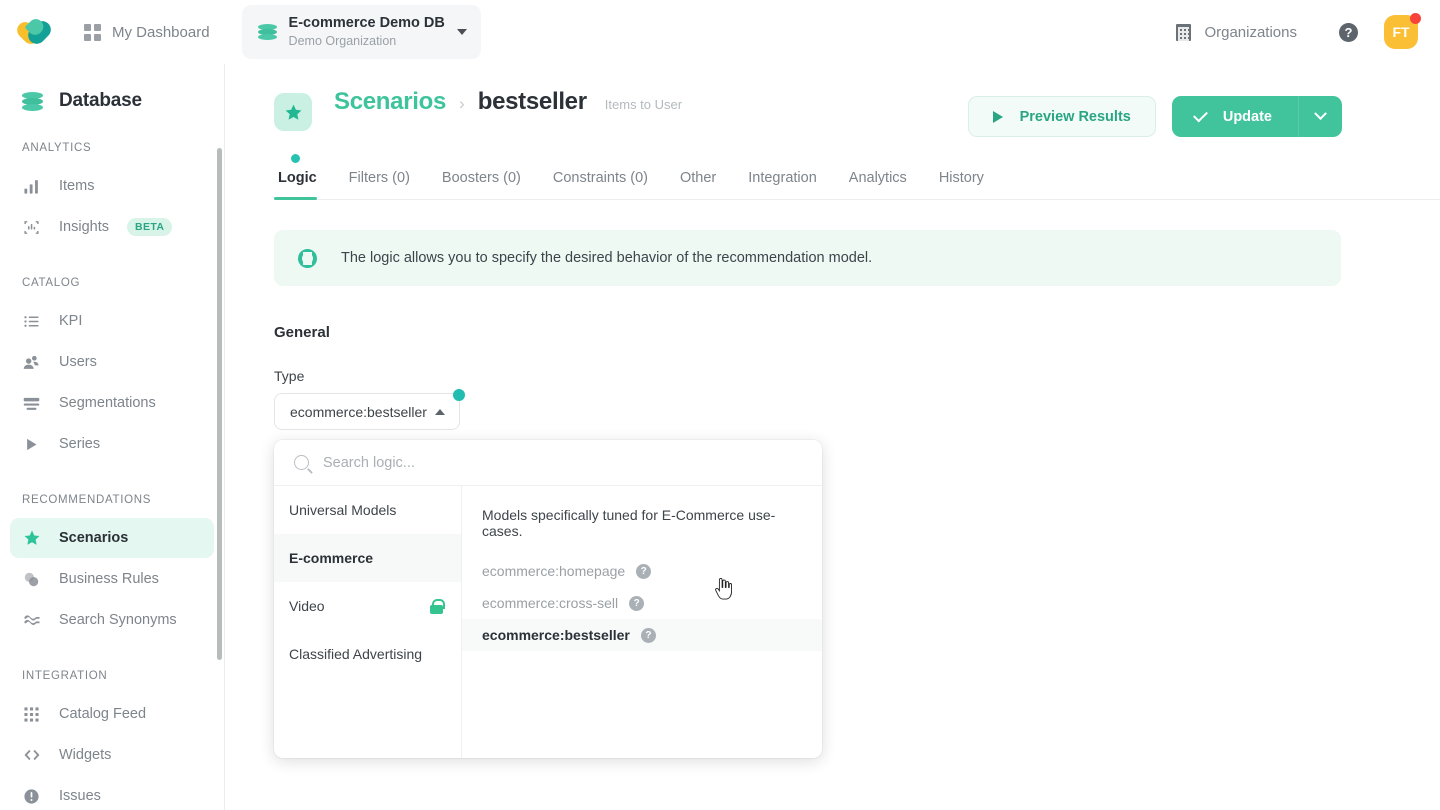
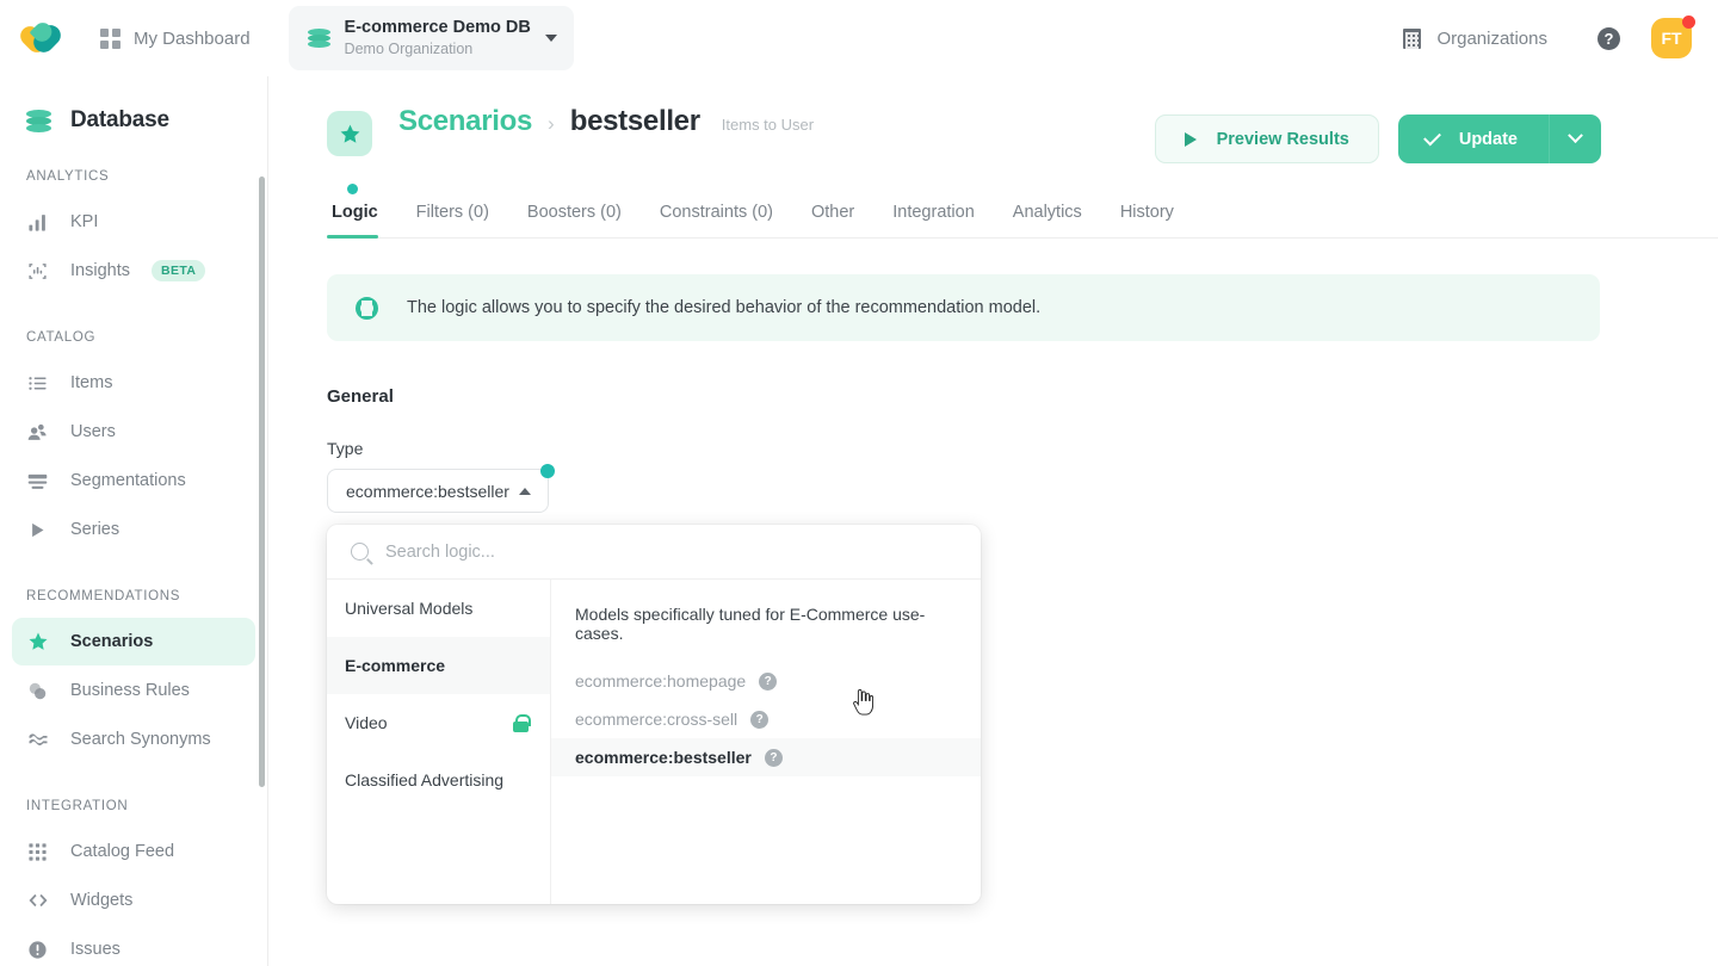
  My Dashboard
  E-commerce Demo DB
  Demo Organization
  Organizations
  ?
  FT
  Database
  ANALYTICS
- Items
+ KPI
  Insights
  BETA
  CATALOG
- KPI
+ Items
  Users
  Segmentations
  Series
  RECOMMENDATIONS
  Scenarios
  Business Rules
  Search Synonyms
  INTEGRATION
  Catalog Feed
  Widgets
  Issues
  Scenarios
  ›
  bestseller
  Items to User
  Preview Results
  Update
  Logic
  Filters (0)
  Boosters (0)
  Constraints (0)
  Other
  Integration
  Analytics
  History
  The logic allows you to specify the desired behavior of the recommendation model.
  General
  Type
  ecommerce:bestseller
  Search logic...
  Universal Models
  E-commerce
  Video
  Classified Advertising
  Models specifically tuned for E-Commerce use-cases.
  ecommerce:homepage
  ?
  ecommerce:cross-sell
  ?
  ecommerce:bestseller
  ?
